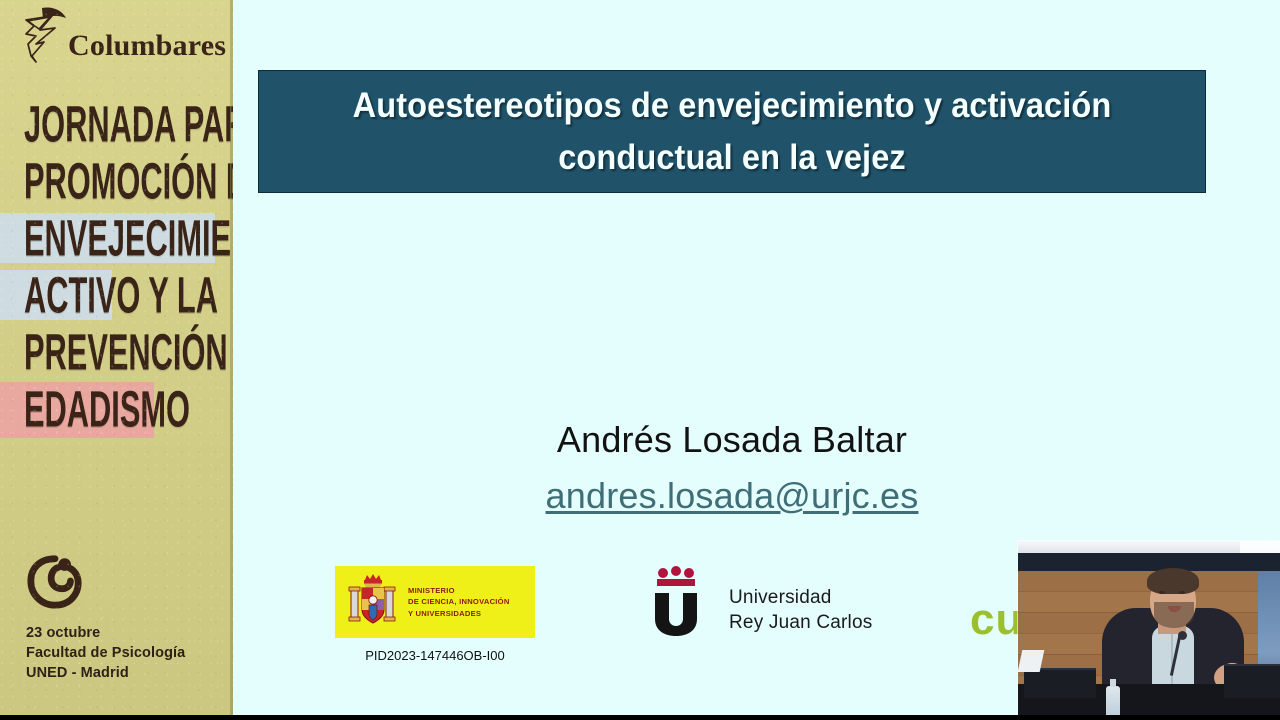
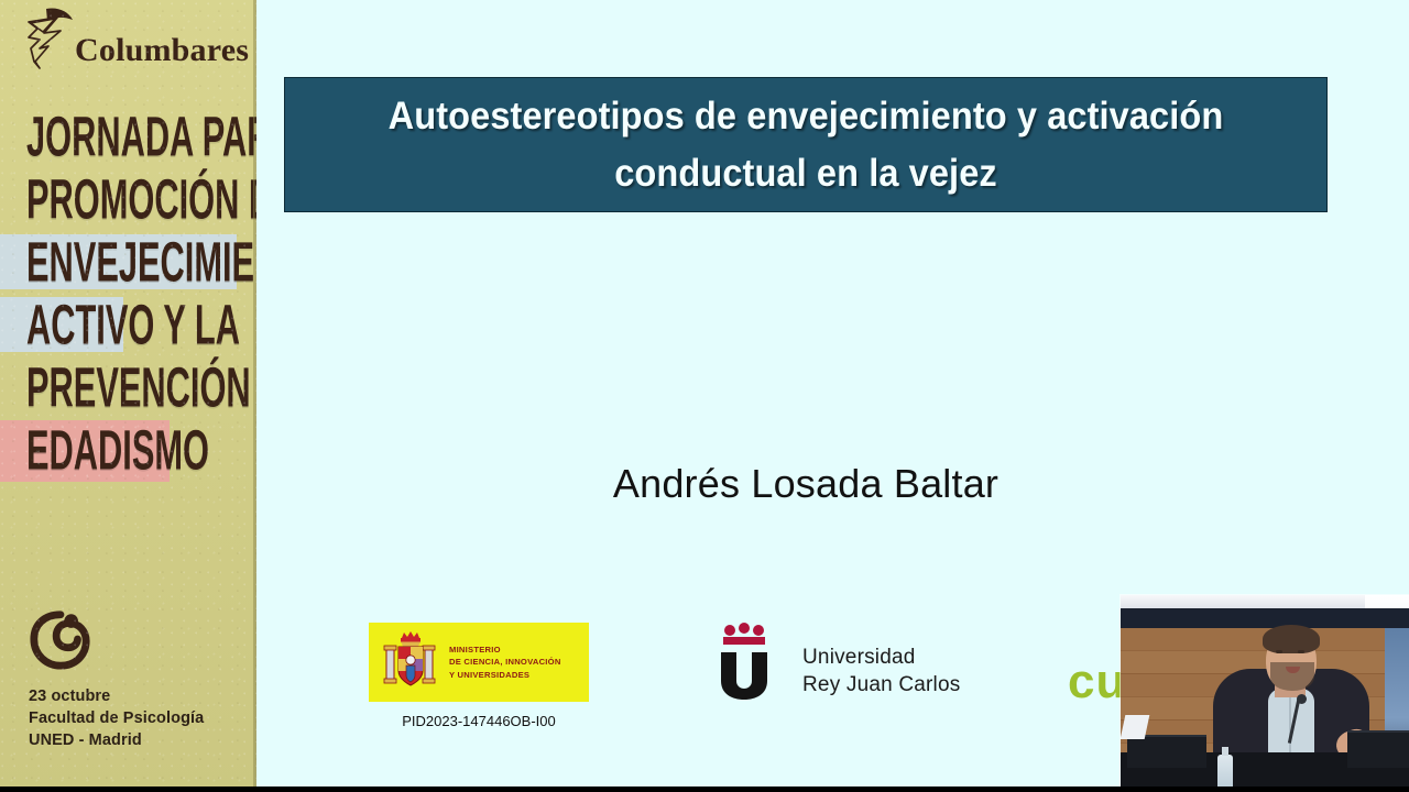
  Autoestereotipos de envejecimiento y activación conductual en la vejez
  Andrés Losada Baltar
- andres.losada@urjc.es
  MINISTERIO
  DE CIENCIA, INNOVACIÓN
  Y UNIVERSIDADES
  PID2023-147446OB-I00
  Universidad
  Rey Juan Carlos
  cu
